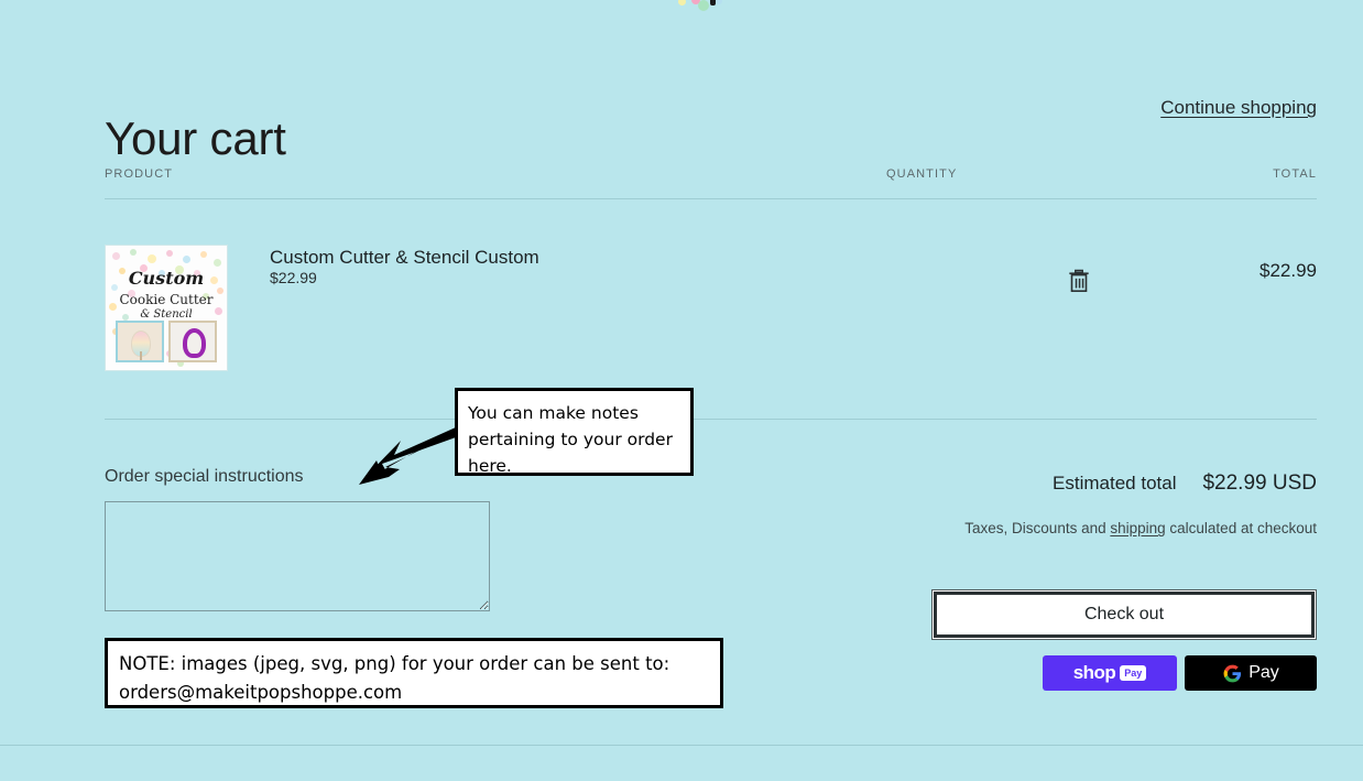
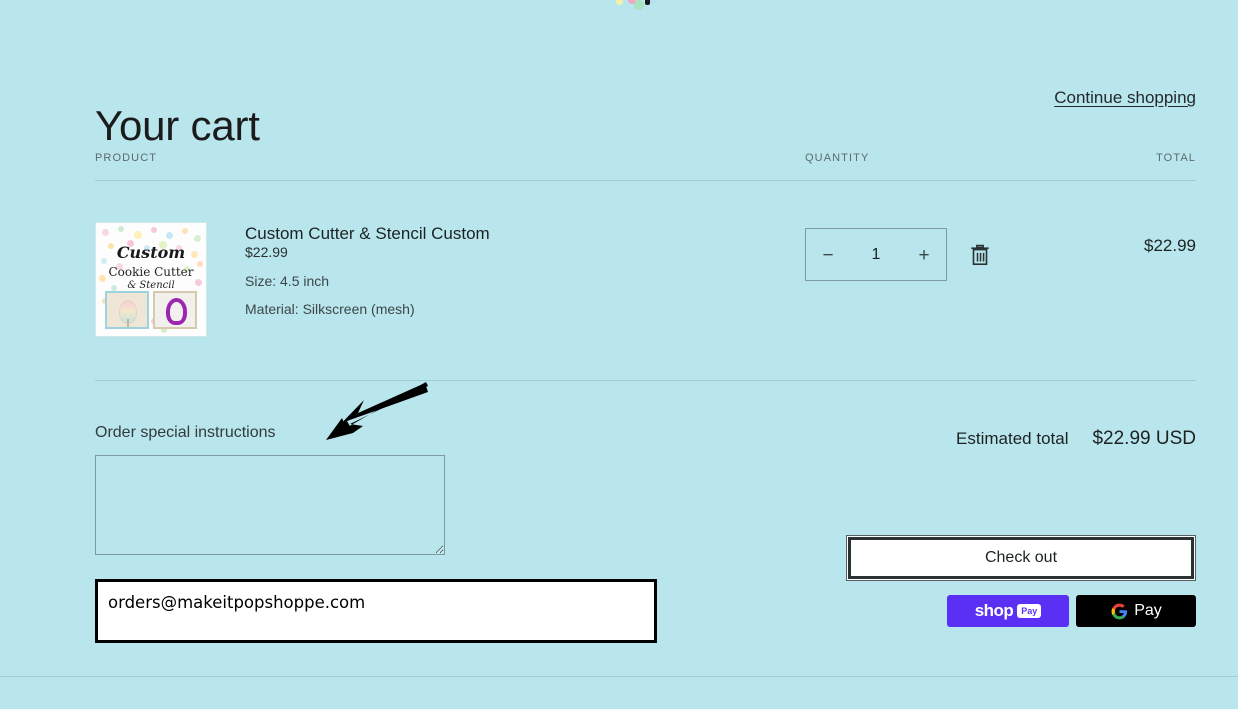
  Your cart
  Continue shopping
  PRODUCT
  QUANTITY
  TOTAL
  Custom
  Cookie Cutter
  & Stencil
  Custom Cutter & Stencil Custom
  $22.99
+ Size: 4.5 inch
+ Material: Silkscreen (mesh)
+ −
+ 1
+ +
  $22.99
  Order special instructions
  Estimated total
  $22.99 USD
- Taxes, Discounts and shipping calculated at checkout
  Check out
  shop
  Pay
  Pay
- You can make notes pertaining to your order here.
- NOTE: images (jpeg, svg, png) for your order can be sent to:
  orders@makeitpopshoppe.com
